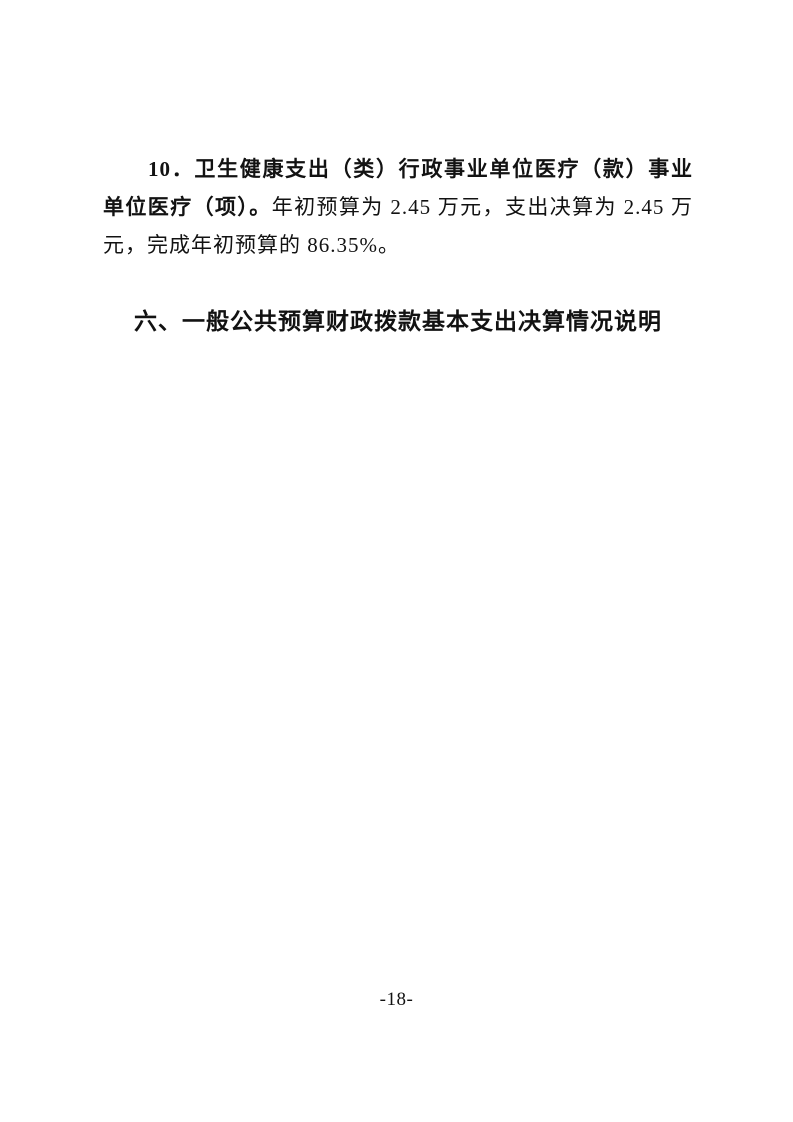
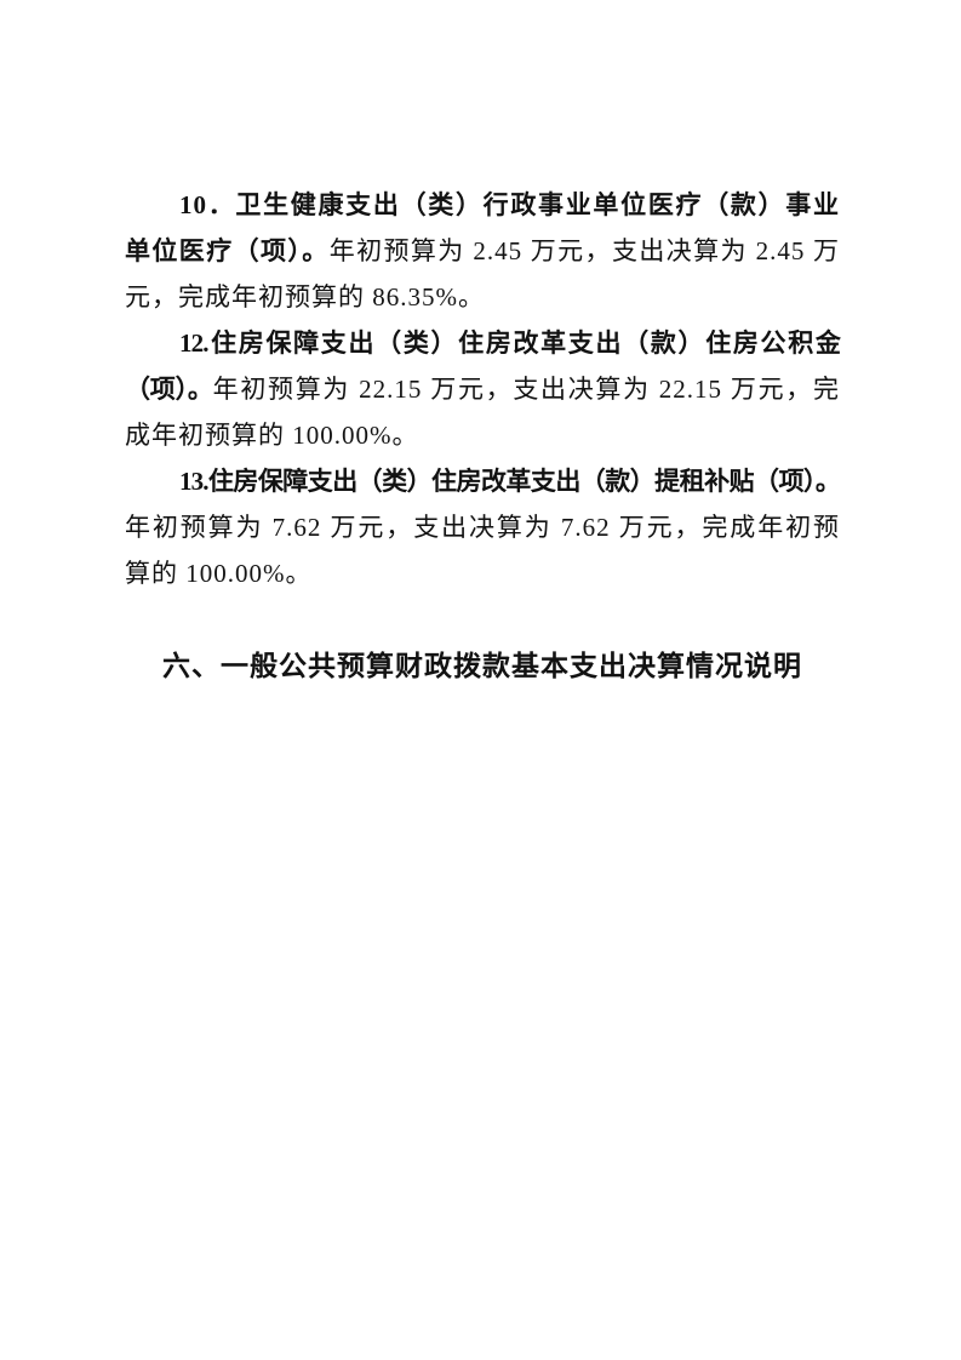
  10．卫生健康支出（类）行政事业单位医疗（款）事业单位医疗（项）。年初预算为 2.45 万元，支出决算为 2.45 万元，完成年初预算的 86.35%。
+ 12.住房保障支出（类）住房改革支出（款）住房公积金（项）。年初预算为 22.15 万元，支出决算为 22.15 万元，完成年初预算的 100.00%。
+ 13.住房保障支出（类）住房改革支出（款）提租补贴（项）。年初预算为 7.62 万元，支出决算为 7.62 万元，完成年初预算的 100.00%。
  六、一般公共预算财政拨款基本支出决算情况说明
- -18-
